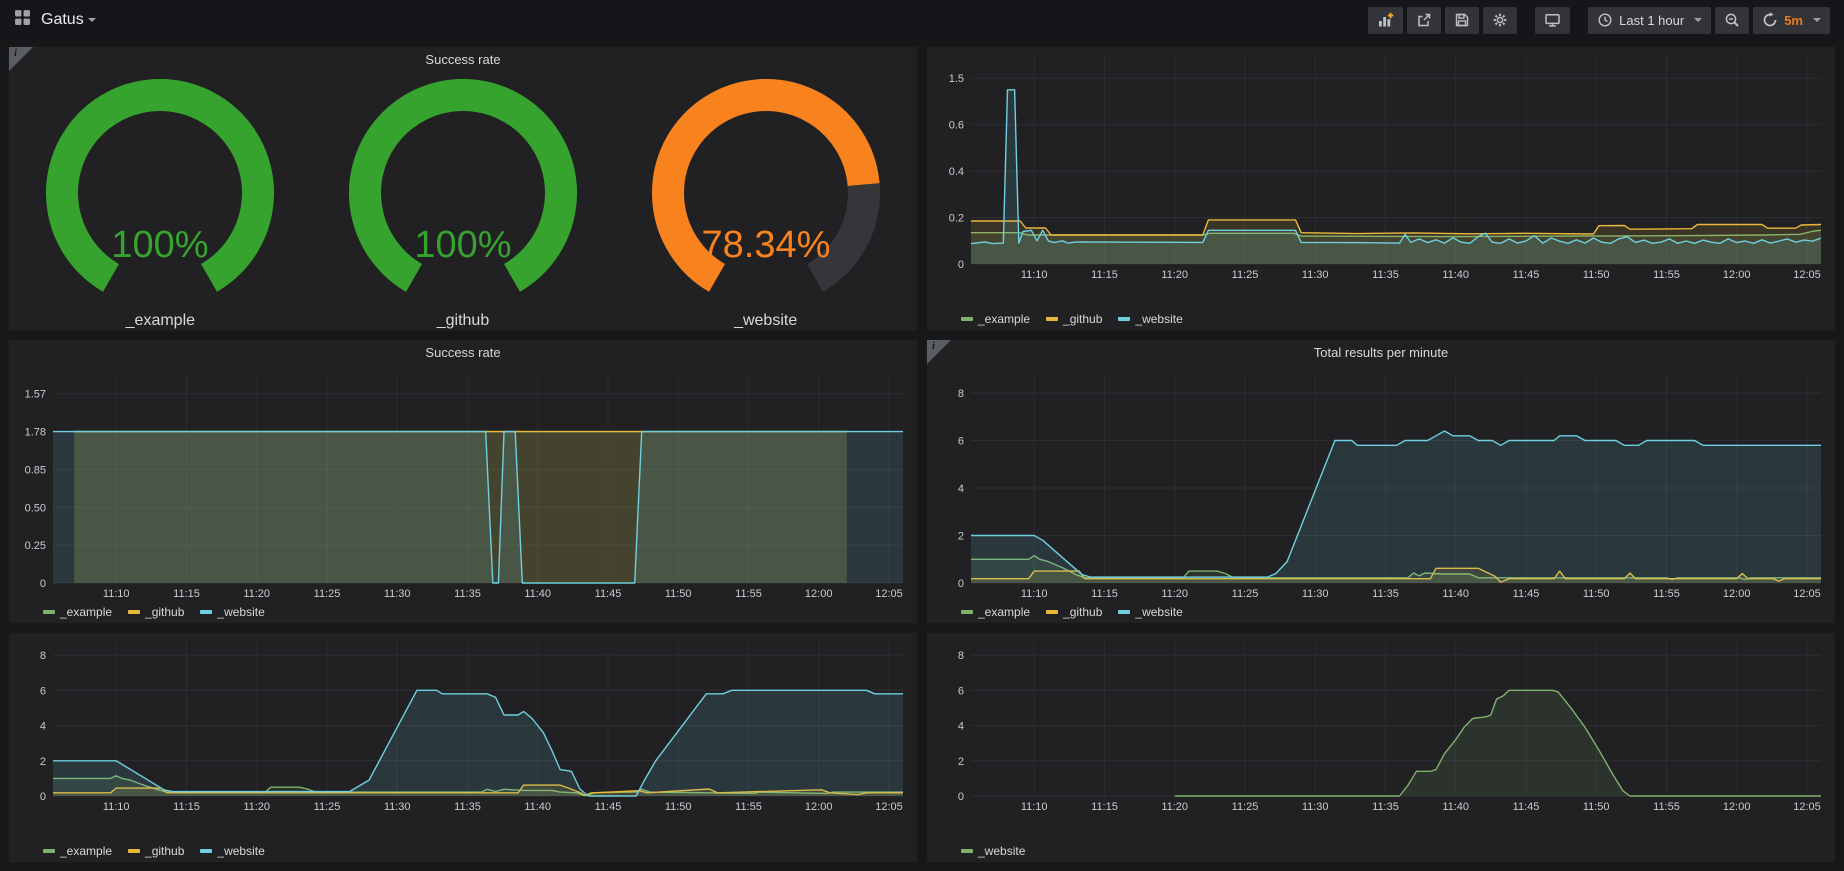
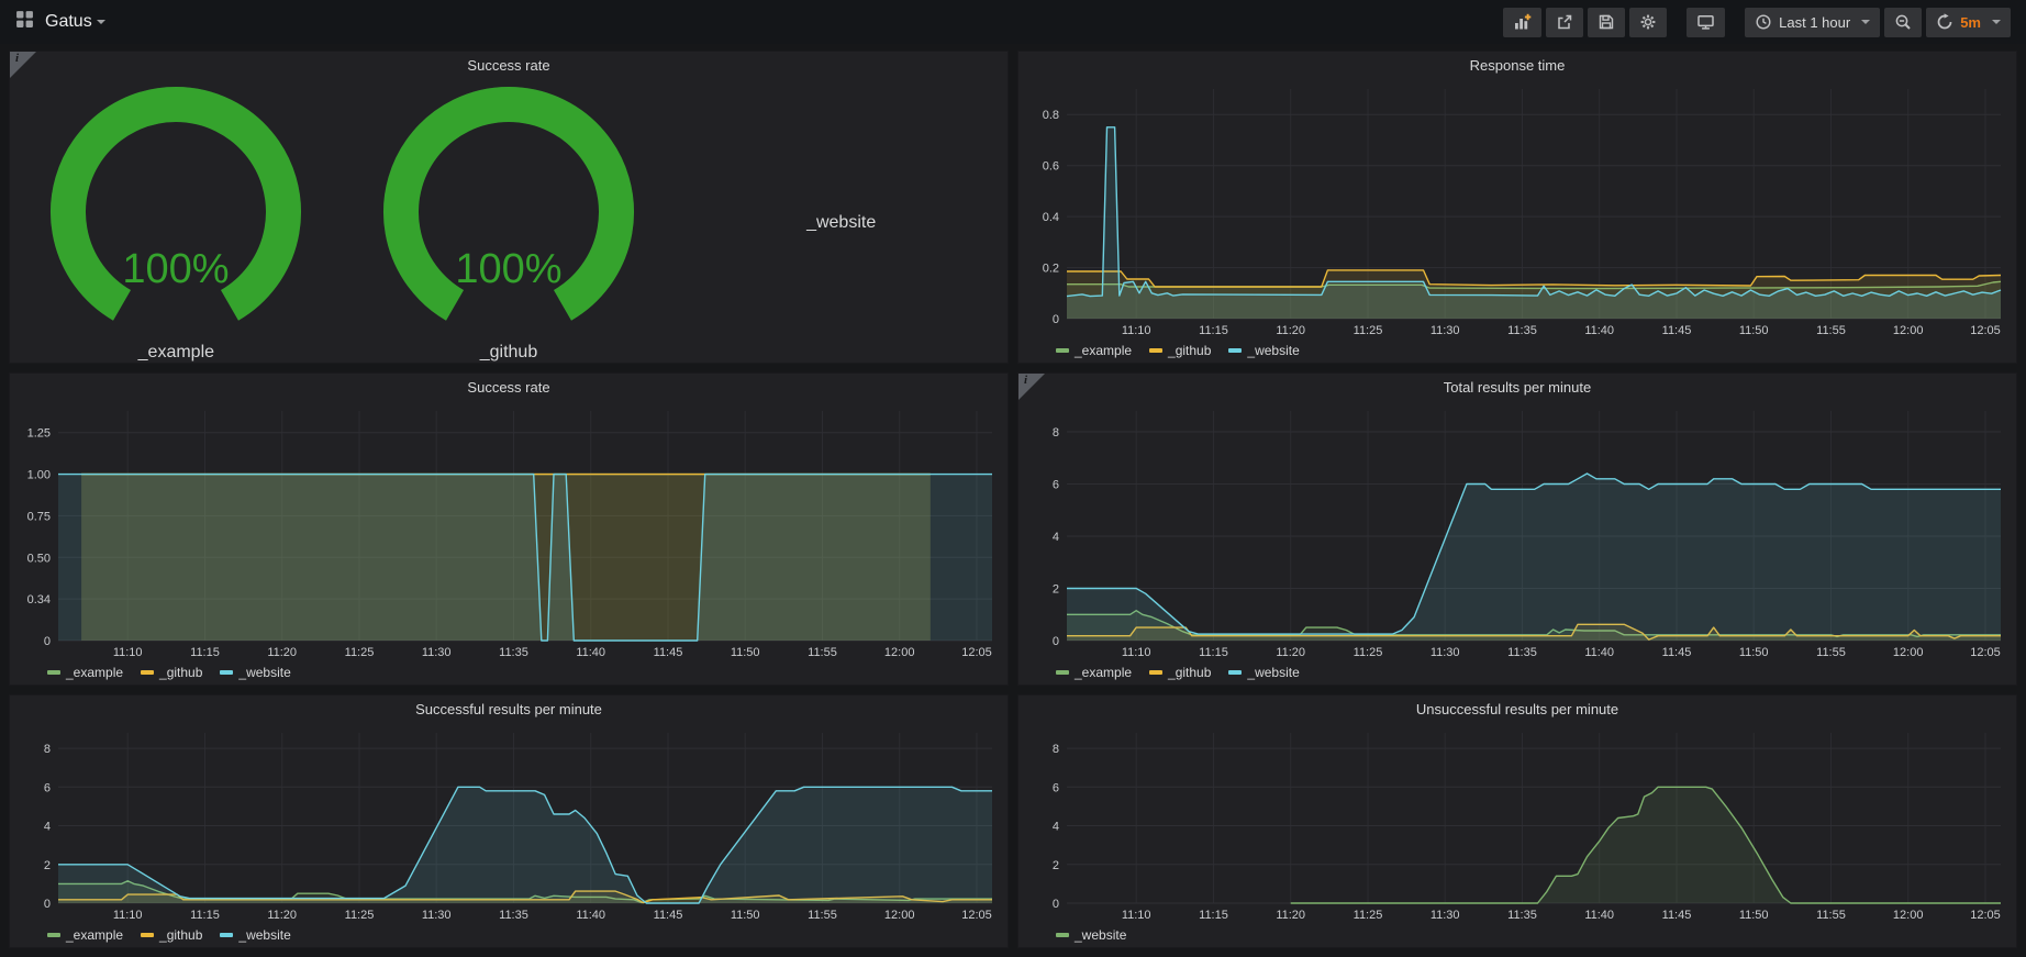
  Gatus
  Last 1 hour
  5m
  i
  Success rate
  100%
  _example
  100%
  _github
- 78.34%
  _website
+ Response time
  11:10
  11:15
  11:20
  11:25
  11:30
  11:35
  11:40
  11:45
  11:50
  11:55
  12:00
  12:05
  0
  0.2
  0.4
  0.6
- 1.5
+ 0.8
  _example
  _github
  _website
  Success rate
  11:10
  11:15
  11:20
  11:25
  11:30
  11:35
  11:40
  11:45
  11:50
  11:55
  12:00
  12:05
  0
- 0.25
+ 0.34
  0.50
- 0.85
+ 0.75
- 1.78
+ 1.00
- 1.57
+ 1.25
  _example
  _github
  _website
  i
  Total results per minute
  11:10
  11:15
  11:20
  11:25
  11:30
  11:35
  11:40
  11:45
  11:50
  11:55
  12:00
  12:05
  0
  2
  4
  6
  8
  _example
  _github
  _website
+ Successful results per minute
  11:10
  11:15
  11:20
  11:25
  11:30
  11:35
  11:40
  11:45
  11:50
  11:55
  12:00
  12:05
  0
  2
  4
  6
  8
  _example
  _github
  _website
+ Unsuccessful results per minute
  11:10
  11:15
  11:20
  11:25
  11:30
  11:35
  11:40
  11:45
  11:50
  11:55
  12:00
  12:05
  0
  2
  4
  6
  8
  _website
